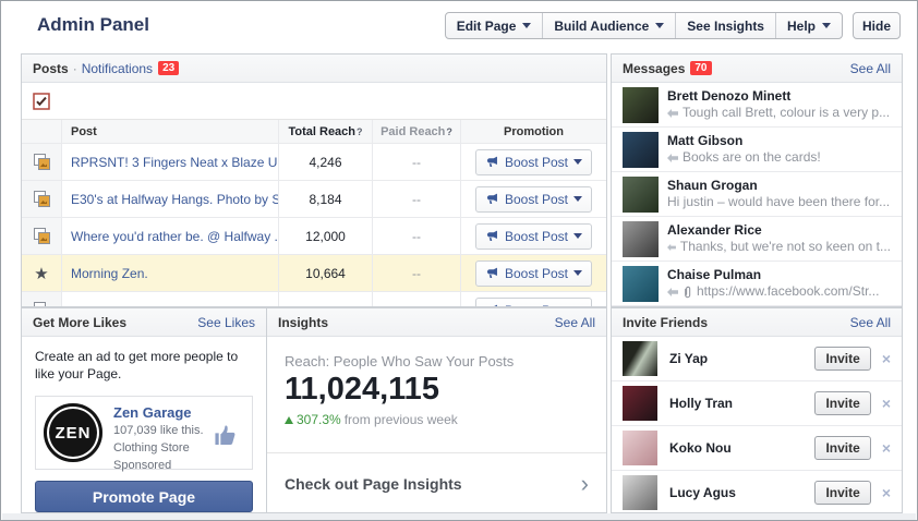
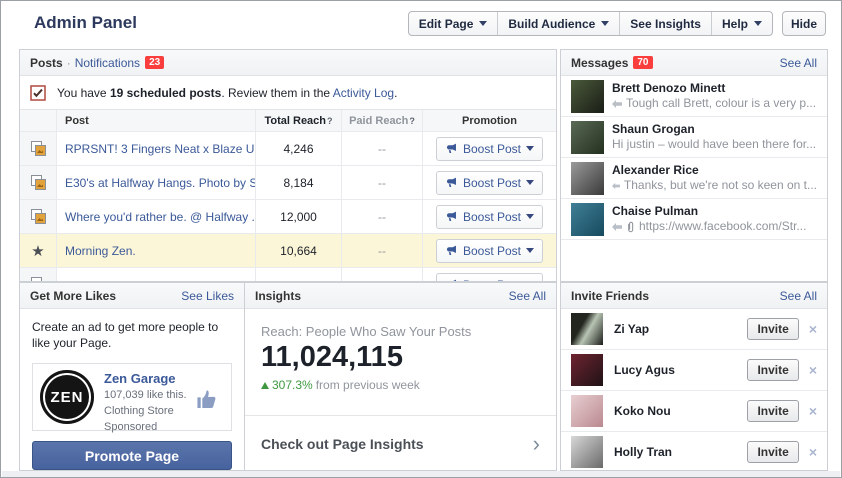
  Admin Panel
  Edit Page
  Build Audience
  See Insights
  Help
  Hide
  Posts
  ·
  Notifications
  23
+ You have 19 scheduled posts. Review them in the Activity Log.
  Post
  Total Reach
  ?
  Paid Reach
  ?
  Promotion
  RPRSNT! 3 Fingers Neat x Blaze U
  4,246
  --
  Boost Post
  E30's at Halfway Hangs. Photo by S
  8,184
  --
  Boost Post
  Where you'd rather be. @ Halfway .
  12,000
  --
  Boost Post
  ★
  Morning Zen.
  10,664
  --
  Boost Post
  Messages
  70
  See All
  Brett Denozo Minett
  Tough call Brett, colour is a very p...
- Matt Gibson
- Books are on the cards!
  Shaun Grogan
  Hi justin – would have been there for...
  Alexander Rice
  Thanks, but we're not so keen on t...
  Chaise Pulman
  https://www.facebook.com/Str...
  Get More Likes
  See Likes
  Create an ad to get more people to like your Page.
  ZEN
  Zen Garage
  107,039 like this.
  Clothing Store
  Sponsored
  Promote Page
  Insights
  See All
  Reach: People Who Saw Your Posts
  11,024,115
  307.3%
  from previous week
  Check out Page Insights
  ›
  Invite Friends
  See All
  Zi Yap
  Invite
  ×
- Holly Tran
+ Lucy Agus
  Invite
  ×
  Koko Nou
  Invite
  ×
- Lucy Agus
+ Holly Tran
  Invite
  ×
